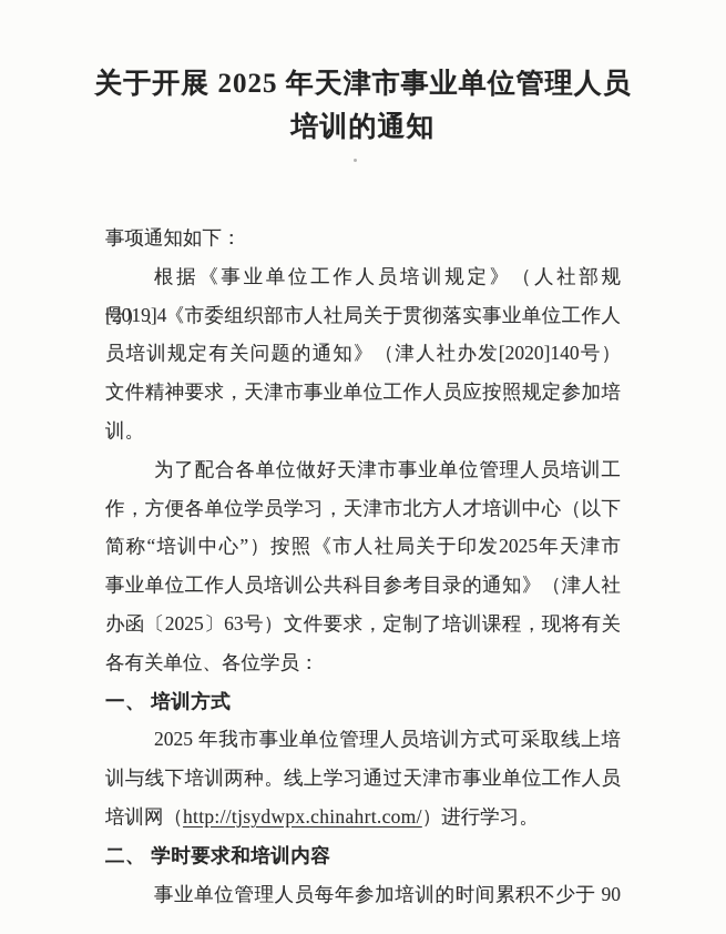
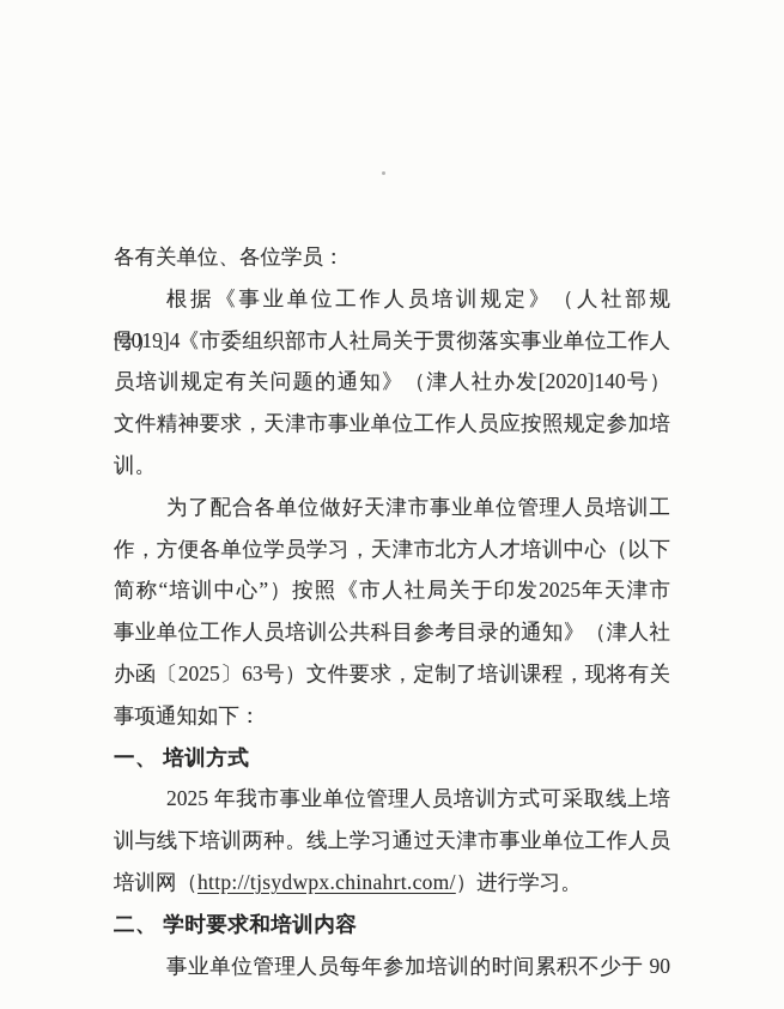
- 关于开展 2025 年天津市事业单位管理人员
- 培训的通知
- 事项通知如下：
+ 各有关单位、各位学员：
  根据《事业单位工作人员培训规定》（人社部规[2019]4
  号）、《市委组织部市人社局关于贯彻落实事业单位工作人
  员培训规定有关问题的通知》（津人社办发[2020]140号）
  文件精神要求，天津市事业单位工作人员应按照规定参加培
  训。
  为了配合各单位做好天津市事业单位管理人员培训工
  作，方便各单位学员学习，天津市北方人才培训中心（以下
  简称“培训中心”）按照《市人社局关于印发2025年天津市
  事业单位工作人员培训公共科目参考目录的通知》（津人社
  办函〔2025〕63号）文件要求，定制了培训课程，现将有关
- 各有关单位、各位学员：
+ 事项通知如下：
  一、 培训方式
  2025 年我市事业单位管理人员培训方式可采取线上培
  训与线下培训两种。线上学习通过天津市事业单位工作人员
  培训网（http://tjsydwpx.chinahrt.com/）进行学习。
  二、 学时要求和培训内容
  事业单位管理人员每年参加培训的时间累积不少于 90
